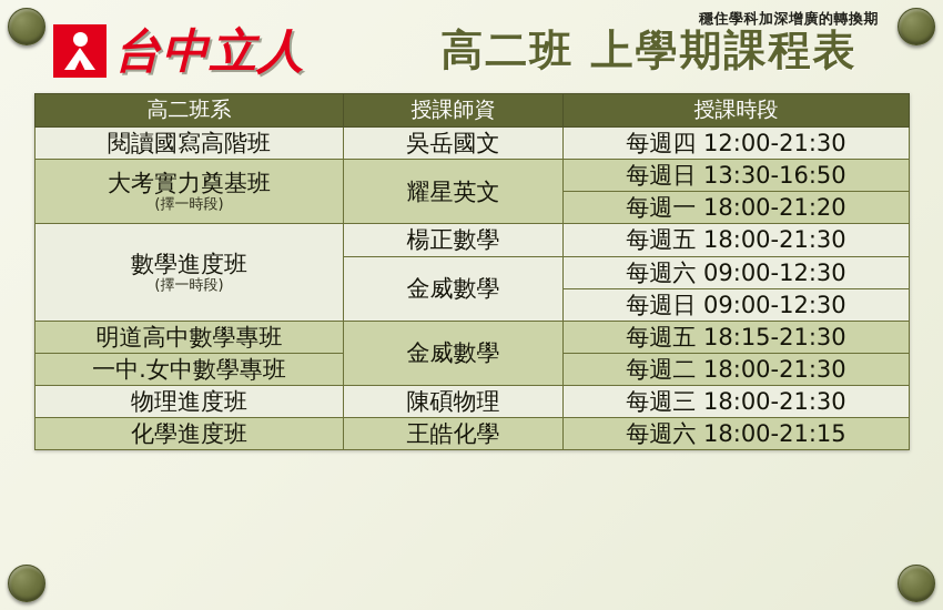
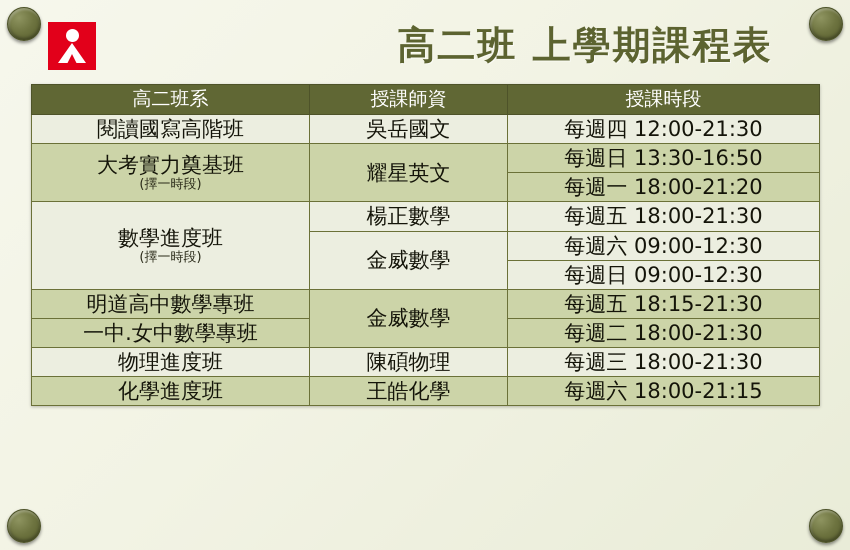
- 台中立人
- 穩住學科加深增廣的轉換期
  高二班 上學期課程表
  高二班系	授課師資	授課時段
  閱讀國寫高階班	吳岳國文	每週四 12:00-21:30
  大考實力奠基班(擇一時段)	耀星英文	每週日 13:30-16:50
  每週一 18:00-21:20
  數學進度班(擇一時段)	楊正數學	每週五 18:00-21:30
  金威數學	每週六 09:00-12:30
  每週日 09:00-12:30
  明道高中數學專班	金威數學	每週五 18:15-21:30
  一中.女中數學專班	每週二 18:00-21:30
  物理進度班	陳碩物理	每週三 18:00-21:30
  化學進度班	王皓化學	每週六 18:00-21:15
